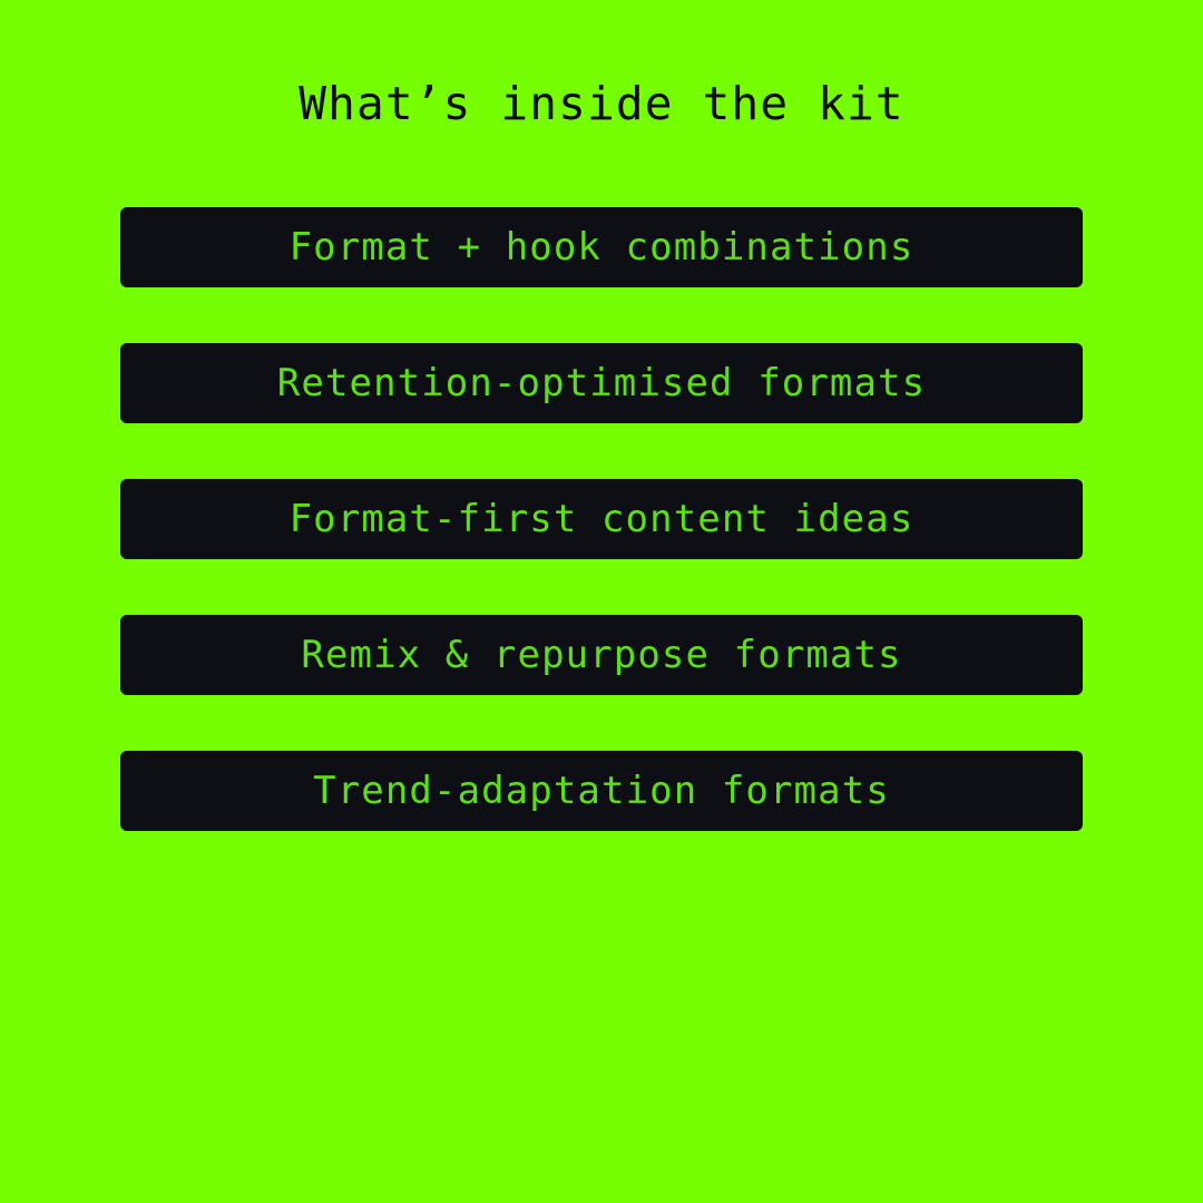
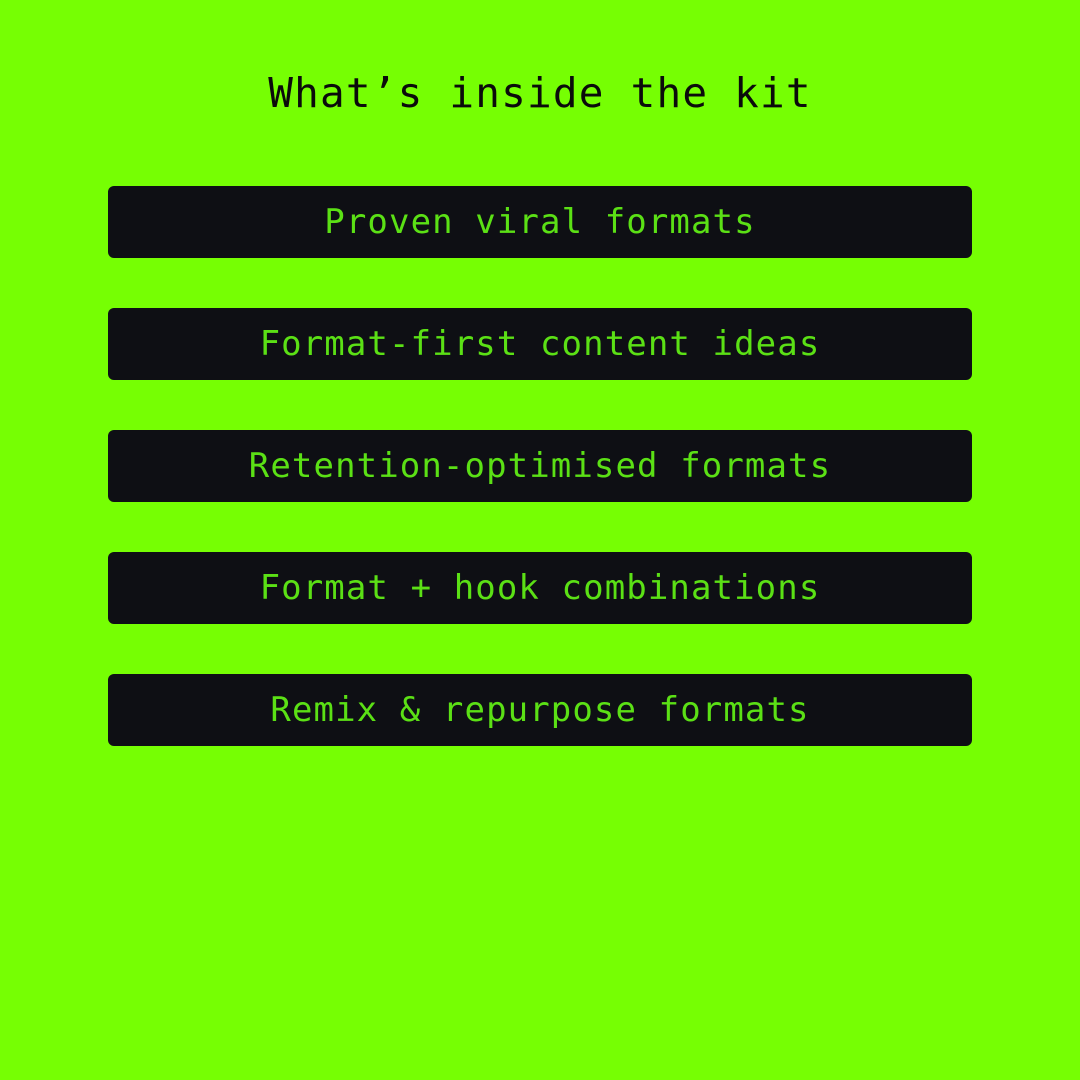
  What’s inside the kit
+ Proven viral formats
- Format + hook combinations
+ Format-first content ideas
  Retention-optimised formats
- Format-first content ideas
+ Format + hook combinations
  Remix & repurpose formats
- Trend-adaptation formats
